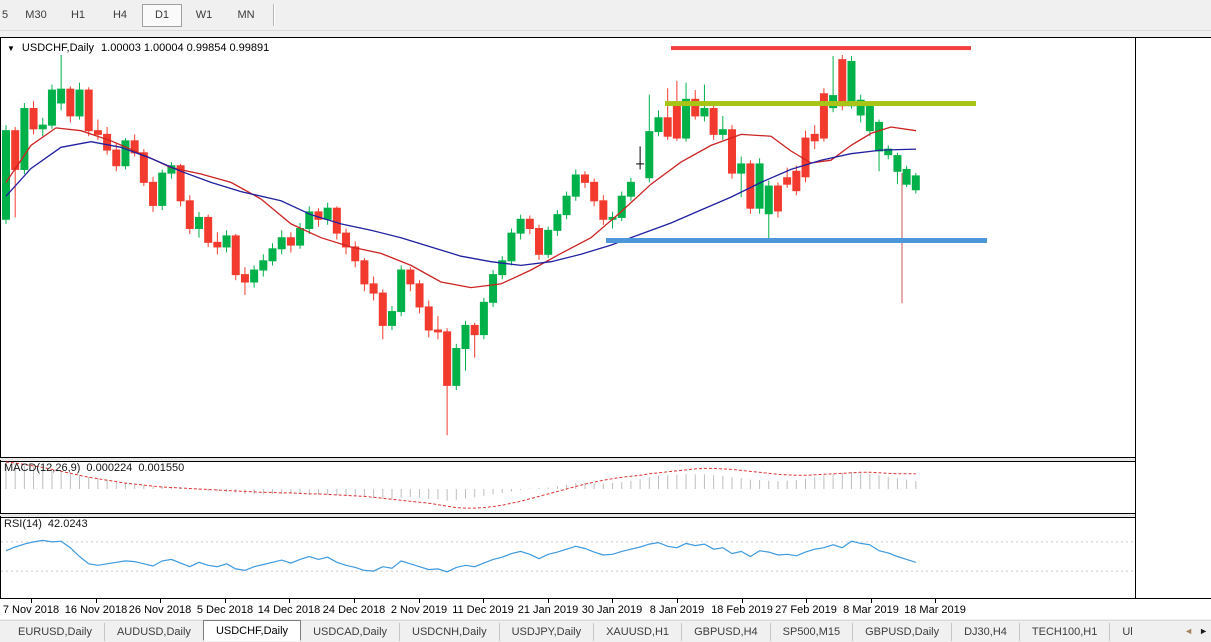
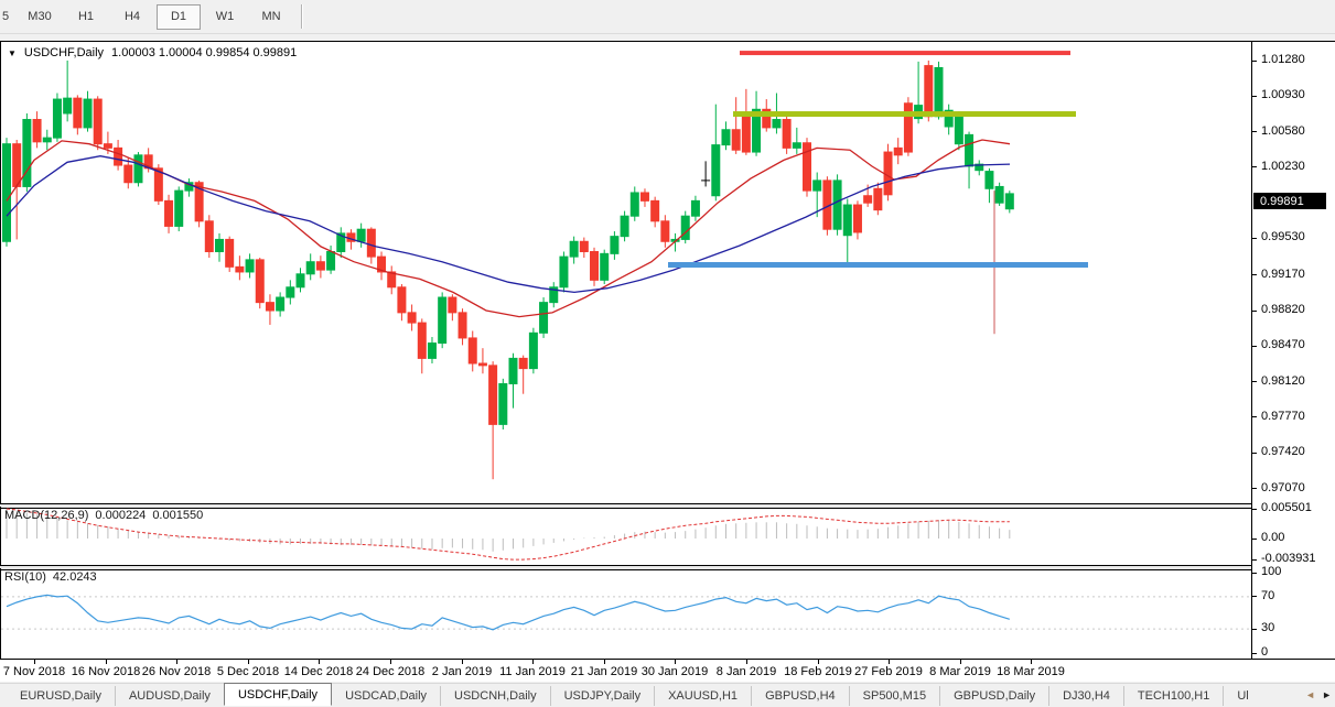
  5
  M30
  H1
  H4
  D1
  W1
  MN
  ▼
  USDCHF,Daily
  1.00003 1.00004 0.99854 0.99891
  MACD(12,26,9)
  0.000224
  0.001550
- RSI(14)
+ RSI(10)
  42.0243
  7 Nov 2018
  16 Nov 2018
  26 Nov 2018
  5 Dec 2018
  14 Dec 2018
  24 Dec 2018
- 2 Nov 2019
+ 2 Jan 2019
- 11 Dec 2019
+ 11 Jan 2019
  21 Jan 2019
  30 Jan 2019
  8 Jan 2019
  18 Feb 2019
  27 Feb 2019
  8 Mar 2019
  18 Mar 2019
+ 0.99891
+ 1.01280
+ 1.00930
+ 1.00580
+ 1.00230
+ 0.99530
+ 0.99170
+ 0.98820
+ 0.98470
+ 0.98120
+ 0.97770
+ 0.97420
+ 0.97070
+ 0.005501
+ 0.00
+ -0.003931
+ 100
+ 70
+ 30
+ 0
  EURUSD,Daily
  AUDUSD,Daily
  USDCHF,Daily
  USDCAD,Daily
  USDCNH,Daily
  USDJPY,Daily
  XAUUSD,H1
  GBPUSD,H4
  SP500,M15
  GBPUSD,Daily
  DJ30,H4
  TECH100,H1
  Ul
  ◄
  ►
